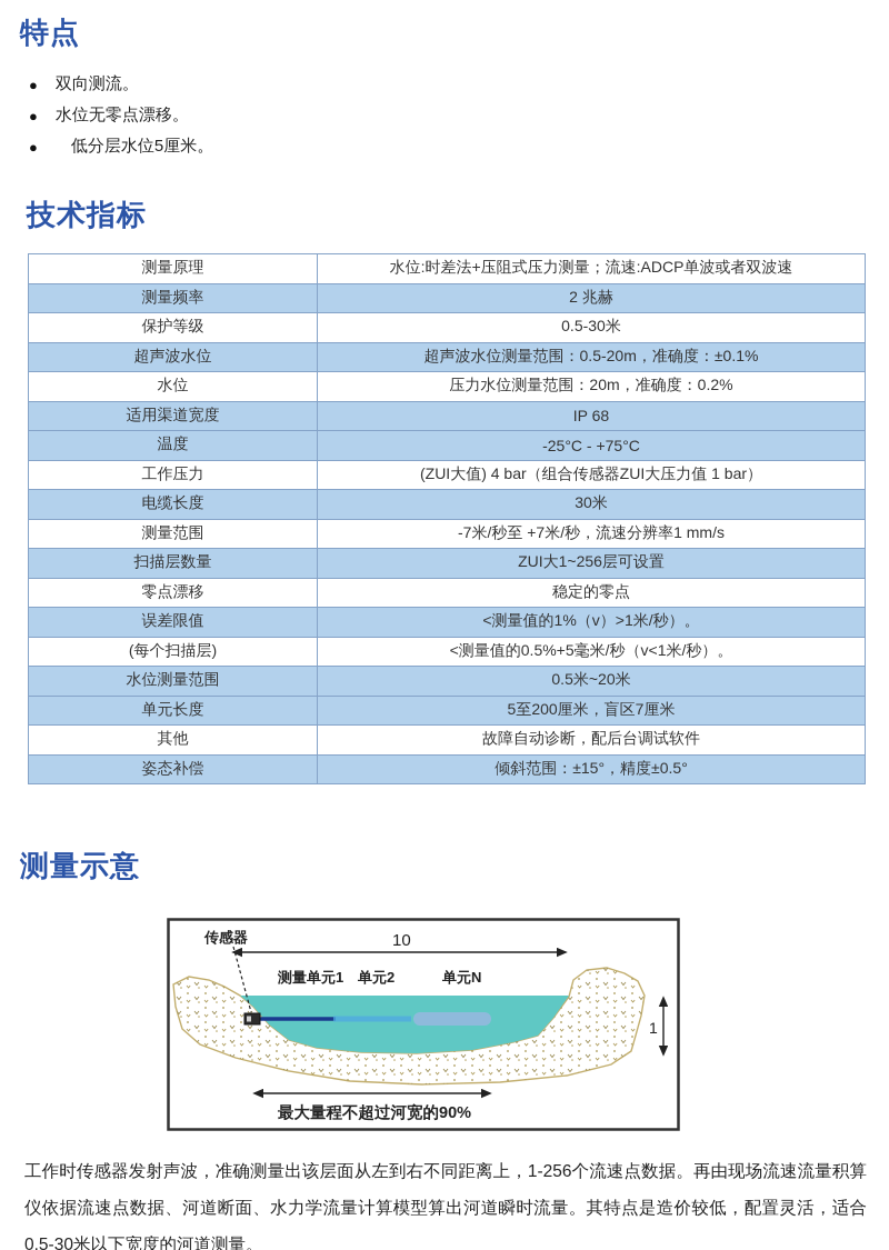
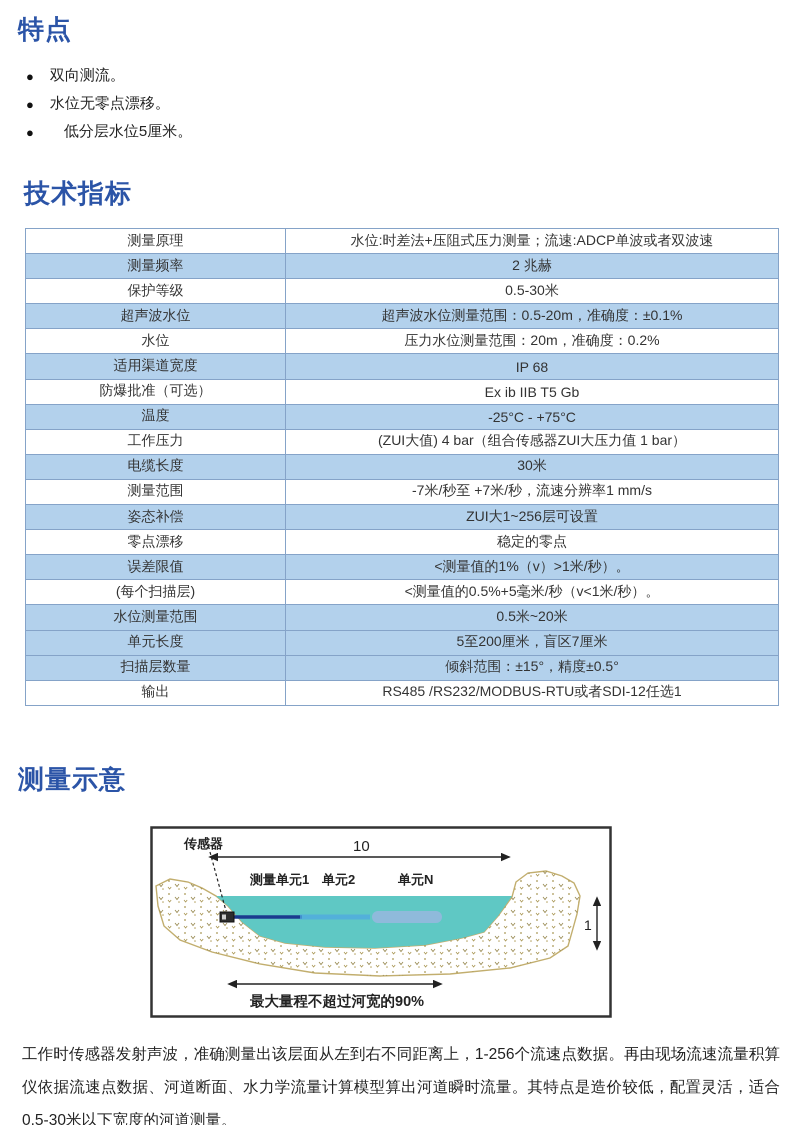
  特点
  ●
  双向测流。
  ●
  水位无零点漂移。
  ●
  低分层水位5厘米。
  技术指标
  测量原理	水位:时差法+压阻式压力测量；流速:ADCP单波或者双波速
  测量频率	2 兆赫
  保护等级	0.5-30米
  超声波水位	超声波水位测量范围：0.5-20m，准确度：±0.1%
  水位	压力水位测量范围：20m，准确度：0.2%
  适用渠道宽度	IP 68
+ 防爆批准（可选）	Ex ib IIB T5 Gb
  温度	-25°C - +75°C
  工作压力	(ZUI大值) 4 bar（组合传感器ZUI大压力值 1 bar）
  电缆长度	30米
  测量范围	-7米/秒至 +7米/秒，流速分辨率1 mm/s
- 扫描层数量	ZUI大1~256层可设置
+ 姿态补偿	ZUI大1~256层可设置
  零点漂移	稳定的零点
  误差限值	<测量值的1%（v）>1米/秒）。
  (每个扫描层)	<测量值的0.5%+5毫米/秒（v<1米/秒）。
  水位测量范围	0.5米~20米
  单元长度	5至200厘米，盲区7厘米
- 其他	故障自动诊断，配后台调试软件
- 姿态补偿	倾斜范围：±15°，精度±0.5°
+ 扫描层数量	倾斜范围：±15°，精度±0.5°
+ 输出	RS485 /RS232/MODBUS-RTU或者SDI-12任选1
  测量示意
  传感器
  10
  测量单元1
  单元2
  单元N
  1
  最大量程不超过河宽的90%
  工作时传感器发射声波，准确测量出该层面从左到右不同距离上，1-256个流速点数据。再由现场流速流量积算仪依据流速点数据、河道断面、水力学流量计算模型算出河道瞬时流量。其特点是造价较低，配置灵活，适合0.5-30米以下宽度的河道测量。
